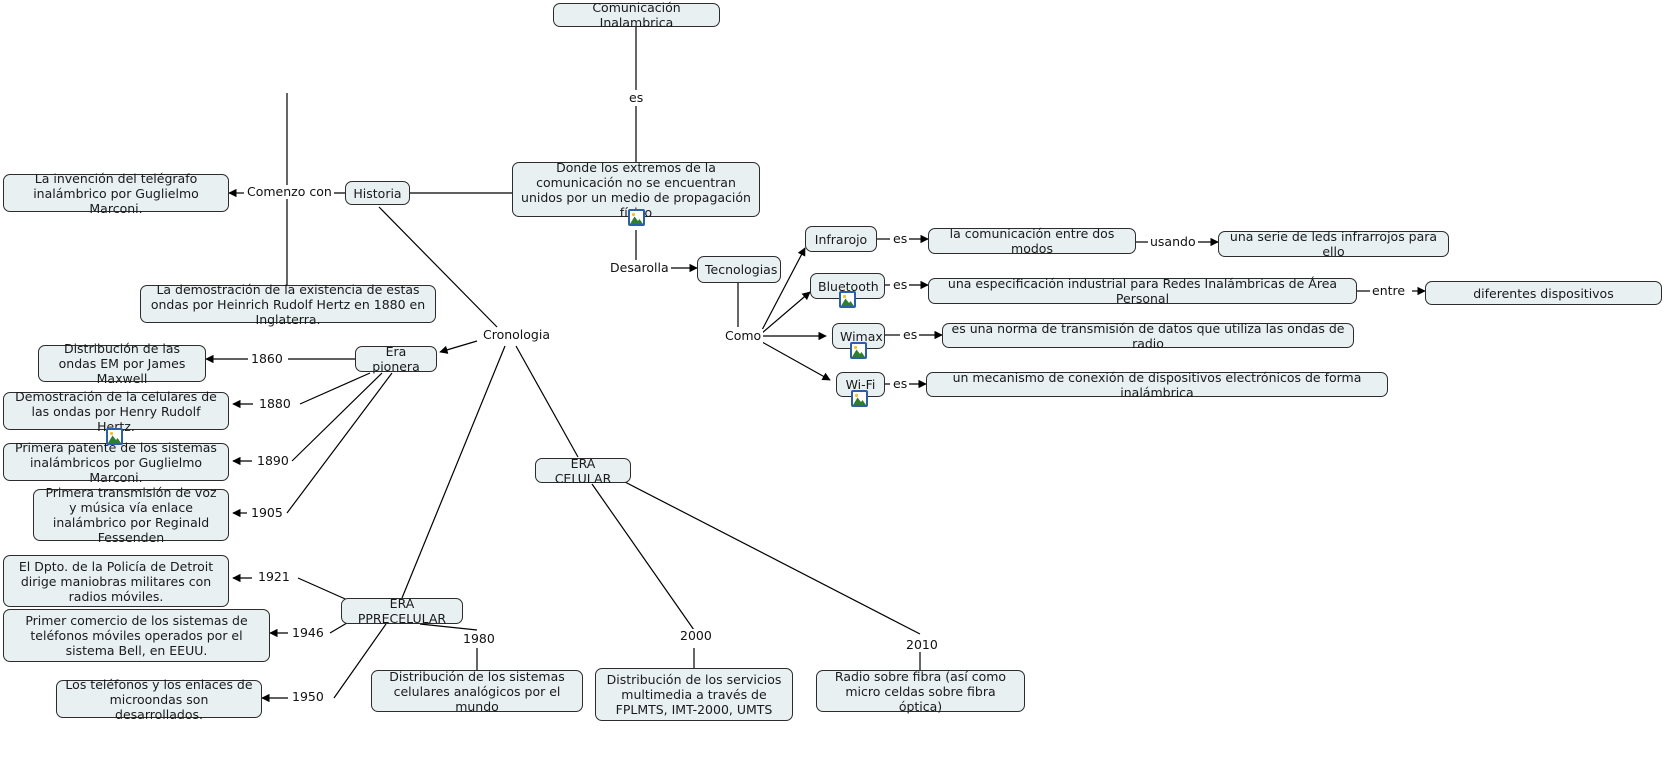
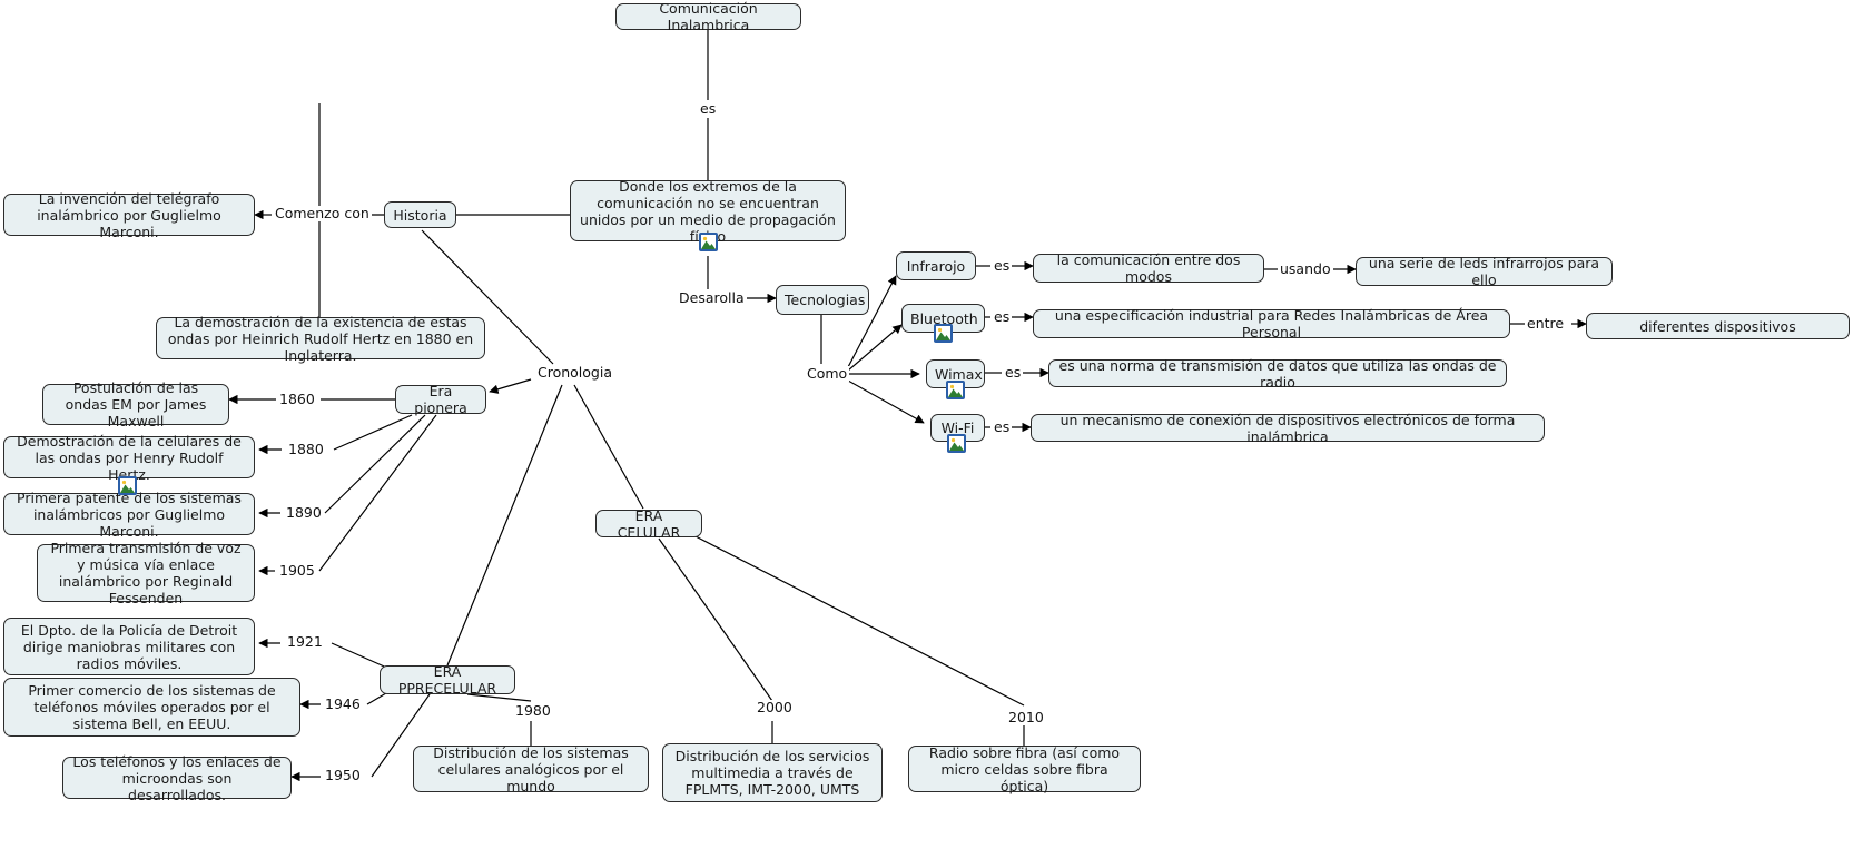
  Comunicación Inalambrica
  Donde los extremos de la comunicación no se encuentran unidos por un medio de propagación fío
  Historia
  La invención del telégrafo inalámbrico por Guglielmo Marconi.
  La demostración de la existencia de estas ondas por Heinrich Rudolf Hertz en 1880 en Inglaterra.
  Tecnologias
  Infrarojo
  la comunicación entre dos modos
  una serie de leds infrarrojos para ello
  Bluetooth
  una especificación industrial para Redes Inalámbricas de Área Personal
  diferentes dispositivos
  Wimax
  es una norma de transmisión de datos que utiliza las ondas de radio
  Wi-Fi
  un mecanismo de conexión de dispositivos electrónicos de forma inalámbrica
  Era pionera
  ERA PPRECELULAR
  ERA CELULAR
- Distribución de las ondas EM por James Maxwell
+ Postulación de las ondas EM por James Maxwell
  Demostración de la celulares de las ondas por Henry Rudolf Hertz.
  Primera patente de los sistemas inalámbricos por Guglielmo Marconi.
  Primera transmisión de voz y música vía enlace inalámbrico por Reginald Fessenden
  El Dpto. de la Policía de Detroit dirige maniobras militares con radios móviles.
  Primer comercio de los sistemas de teléfonos móviles operados por el sistema Bell, en EEUU.
  Los teléfonos y los enlaces de microondas son desarrollados.
  Distribución de los sistemas celulares analógicos por el mundo
  Distribución de los servicios multimedia a través de FPLMTS, IMT-2000, UMTS
  Radio sobre fibra (así como micro celdas sobre fibra óptica)
  es
  Comenzo con
  Desarolla
  Como
  Cronologia
  es
  usando
  es
  entre
  es
  es
  1860
  1880
  1890
  1905
  1921
  1946
  1950
  1980
  2000
  2010
